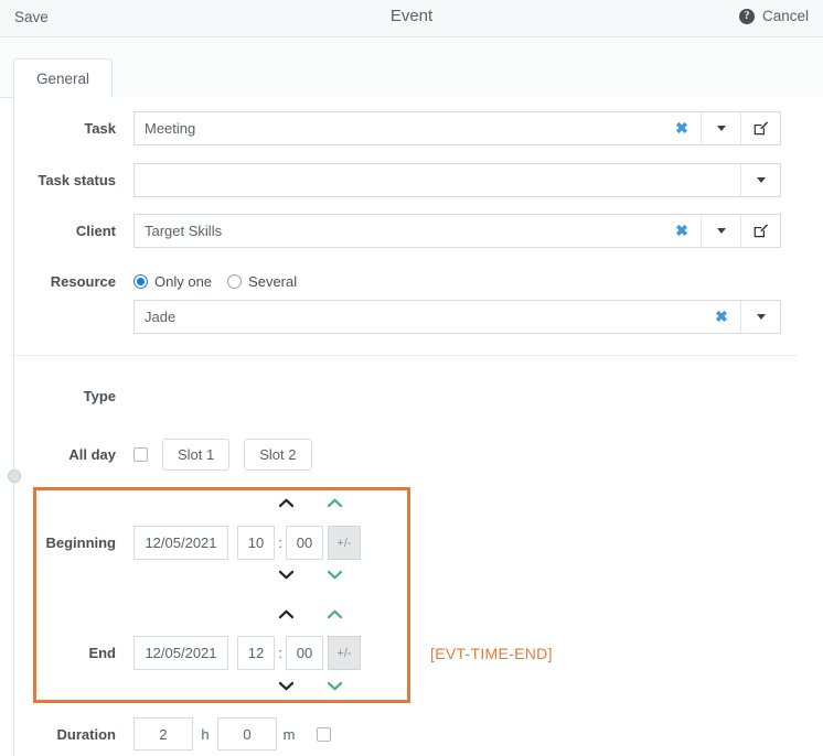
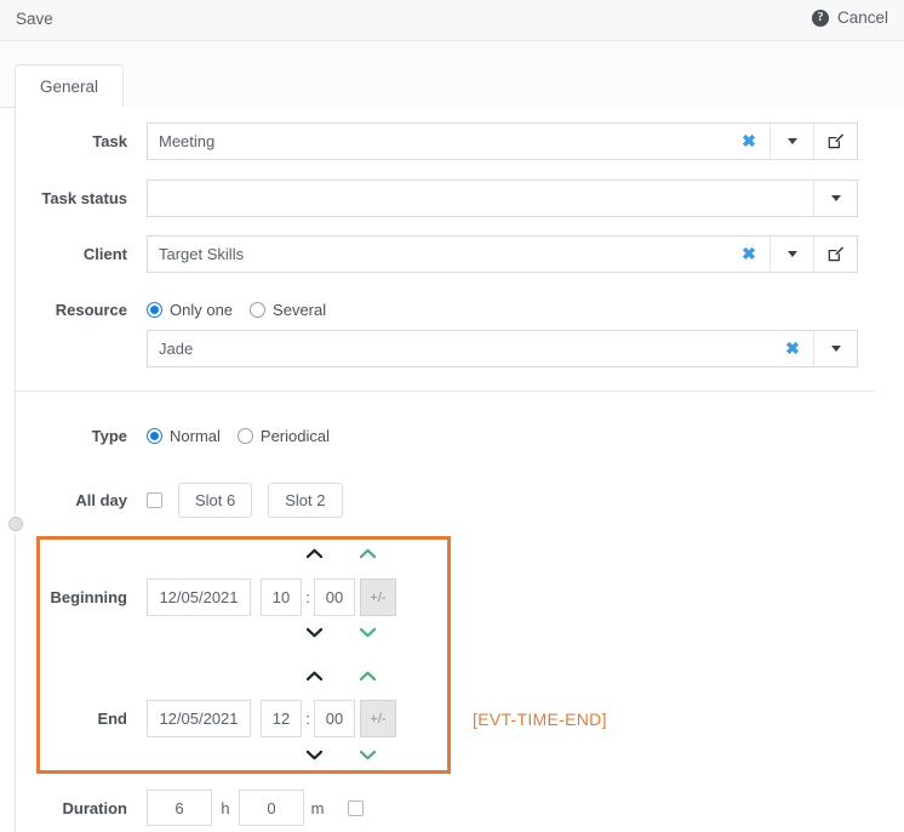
  Save
- Event
  ?
  Cancel
  General
  Task
  Meeting
  ✖
  Task status
  Client
  Target Skills
  ✖
  Resource
  Only one
  Several
  Jade
  ✖
  Type
+ Normal
+ Periodical
  All day
- Slot 1
+ Slot 6
  Slot 2
  [EVT-TIME-END]
  Beginning
  12/05/2021
  10
  :
  00
  +/-
  End
  12/05/2021
  12
  :
  00
  +/-
  Duration
- 2
+ 6
  h
  0
  m
